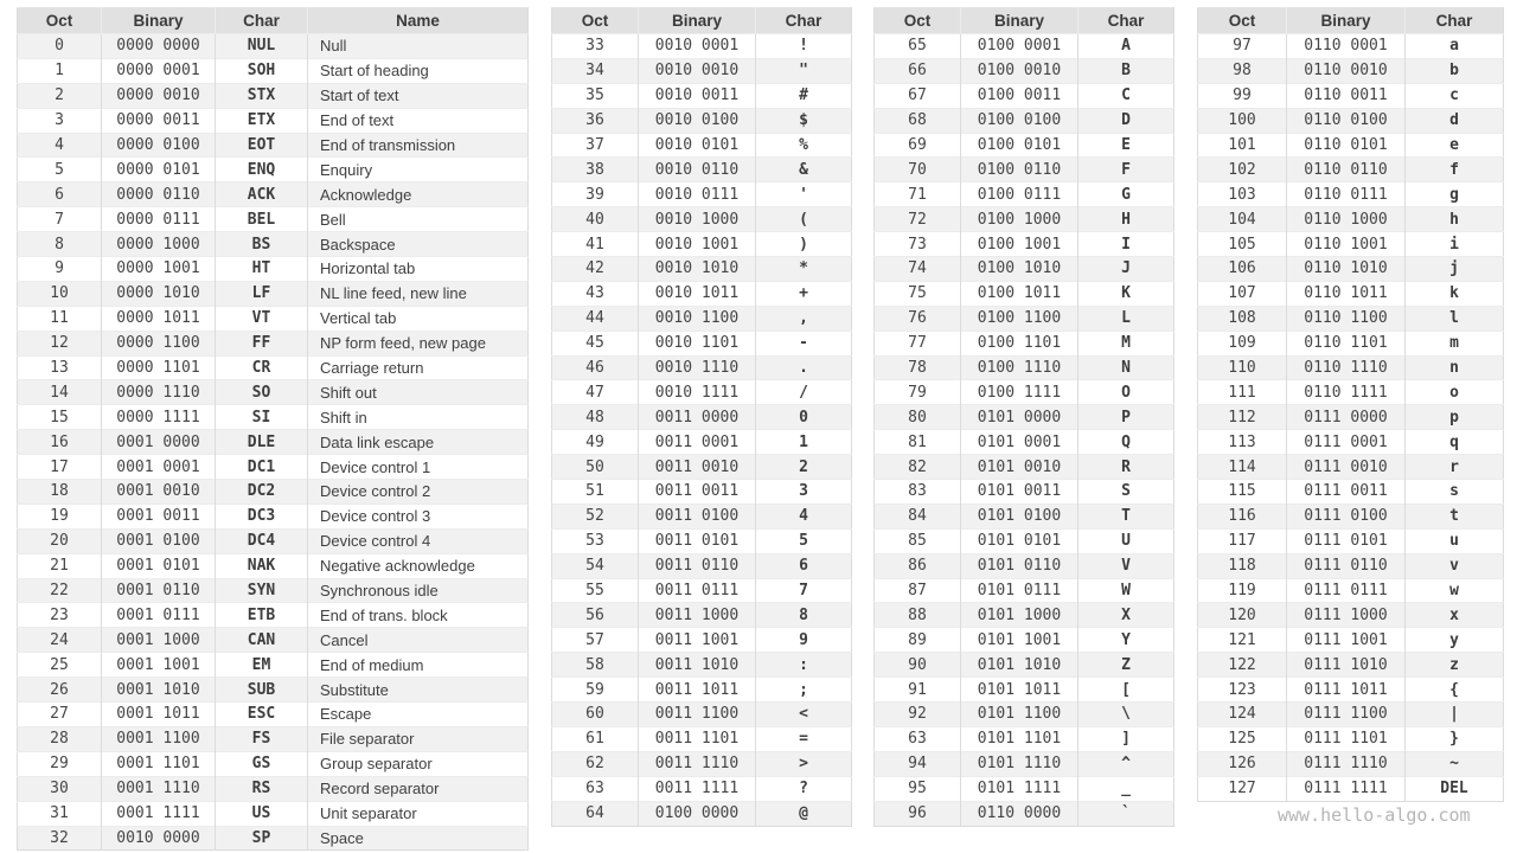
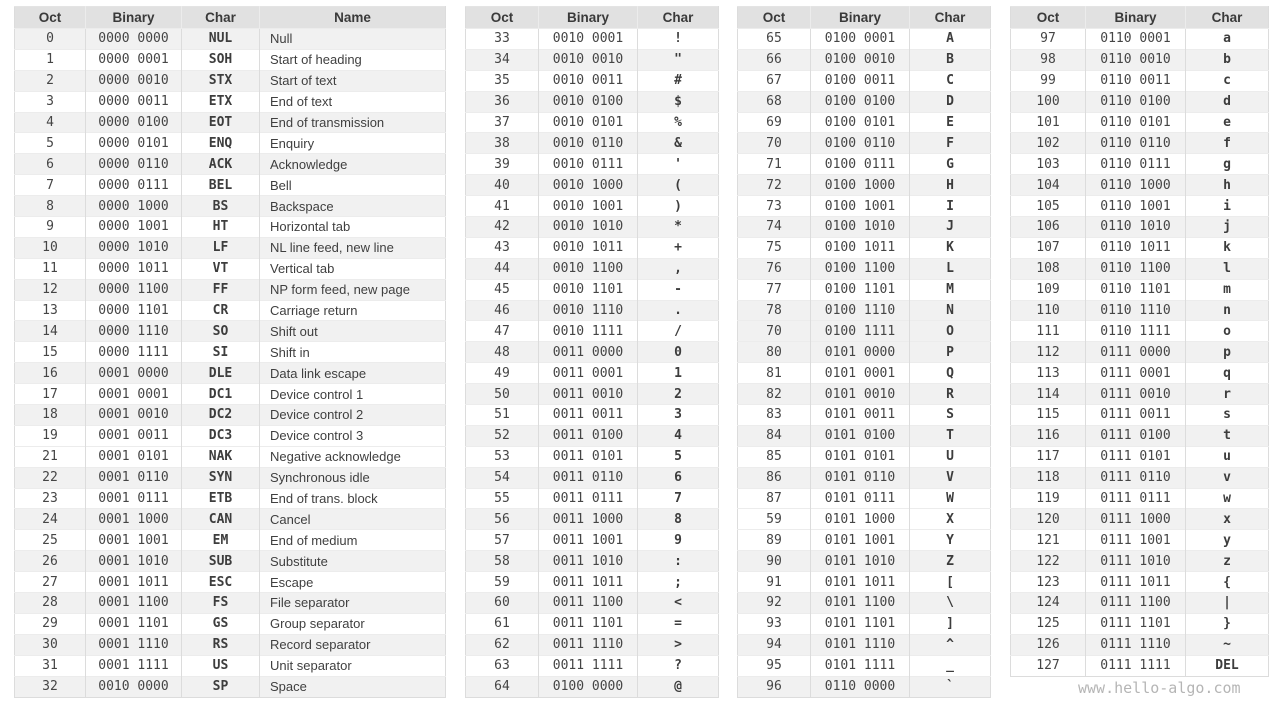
  Oct	Binary	Char	Name
  0	0000 0000	NUL	Null
  1	0000 0001	SOH	Start of heading
  2	0000 0010	STX	Start of text
  3	0000 0011	ETX	End of text
  4	0000 0100	EOT	End of transmission
  5	0000 0101	ENQ	Enquiry
  6	0000 0110	ACK	Acknowledge
  7	0000 0111	BEL	Bell
  8	0000 1000	BS	Backspace
  9	0000 1001	HT	Horizontal tab
  10	0000 1010	LF	NL line feed, new line
  11	0000 1011	VT	Vertical tab
  12	0000 1100	FF	NP form feed, new page
  13	0000 1101	CR	Carriage return
  14	0000 1110	SO	Shift out
  15	0000 1111	SI	Shift in
  16	0001 0000	DLE	Data link escape
  17	0001 0001	DC1	Device control 1
  18	0001 0010	DC2	Device control 2
  19	0001 0011	DC3	Device control 3
- 20	0001 0100	DC4	Device control 4
  21	0001 0101	NAK	Negative acknowledge
  22	0001 0110	SYN	Synchronous idle
  23	0001 0111	ETB	End of trans. block
  24	0001 1000	CAN	Cancel
  25	0001 1001	EM	End of medium
  26	0001 1010	SUB	Substitute
  27	0001 1011	ESC	Escape
  28	0001 1100	FS	File separator
  29	0001 1101	GS	Group separator
  30	0001 1110	RS	Record separator
  31	0001 1111	US	Unit separator
  32	0010 0000	SP	Space
  Oct	Binary	Char
  33	0010 0001	!
  34	0010 0010	"
  35	0010 0011	#
  36	0010 0100	$
  37	0010 0101	%
  38	0010 0110	&
  39	0010 0111	'
  40	0010 1000	(
  41	0010 1001	)
  42	0010 1010	*
  43	0010 1011	+
  44	0010 1100	,
  45	0010 1101	-
  46	0010 1110	.
  47	0010 1111	/
  48	0011 0000	0
  49	0011 0001	1
  50	0011 0010	2
  51	0011 0011	3
  52	0011 0100	4
  53	0011 0101	5
  54	0011 0110	6
  55	0011 0111	7
  56	0011 1000	8
  57	0011 1001	9
  58	0011 1010	:
  59	0011 1011	;
  60	0011 1100	<
  61	0011 1101	=
  62	0011 1110	>
  63	0011 1111	?
  64	0100 0000	@
  Oct	Binary	Char
  65	0100 0001	A
  66	0100 0010	B
  67	0100 0011	C
  68	0100 0100	D
  69	0100 0101	E
  70	0100 0110	F
  71	0100 0111	G
  72	0100 1000	H
  73	0100 1001	I
  74	0100 1010	J
  75	0100 1011	K
  76	0100 1100	L
  77	0100 1101	M
  78	0100 1110	N
- 79	0100 1111	O
+ 70	0100 1111	O
  80	0101 0000	P
  81	0101 0001	Q
  82	0101 0010	R
  83	0101 0011	S
  84	0101 0100	T
  85	0101 0101	U
  86	0101 0110	V
  87	0101 0111	W
- 88	0101 1000	X
+ 59	0101 1000	X
  89	0101 1001	Y
  90	0101 1010	Z
  91	0101 1011	[
  92	0101 1100	\
- 63	0101 1101	]
+ 93	0101 1101	]
  94	0101 1110	^
  95	0101 1111	_
  96	0110 0000	`
  Oct	Binary	Char
  97	0110 0001	a
  98	0110 0010	b
  99	0110 0011	c
  100	0110 0100	d
  101	0110 0101	e
  102	0110 0110	f
  103	0110 0111	g
  104	0110 1000	h
  105	0110 1001	i
  106	0110 1010	j
  107	0110 1011	k
  108	0110 1100	l
  109	0110 1101	m
  110	0110 1110	n
  111	0110 1111	o
  112	0111 0000	p
  113	0111 0001	q
  114	0111 0010	r
  115	0111 0011	s
  116	0111 0100	t
  117	0111 0101	u
  118	0111 0110	v
  119	0111 0111	w
  120	0111 1000	x
  121	0111 1001	y
  122	0111 1010	z
  123	0111 1011	{
  124	0111 1100	|
  125	0111 1101	}
  126	0111 1110	~
  127	0111 1111	DEL
  www.hello-algo.com
